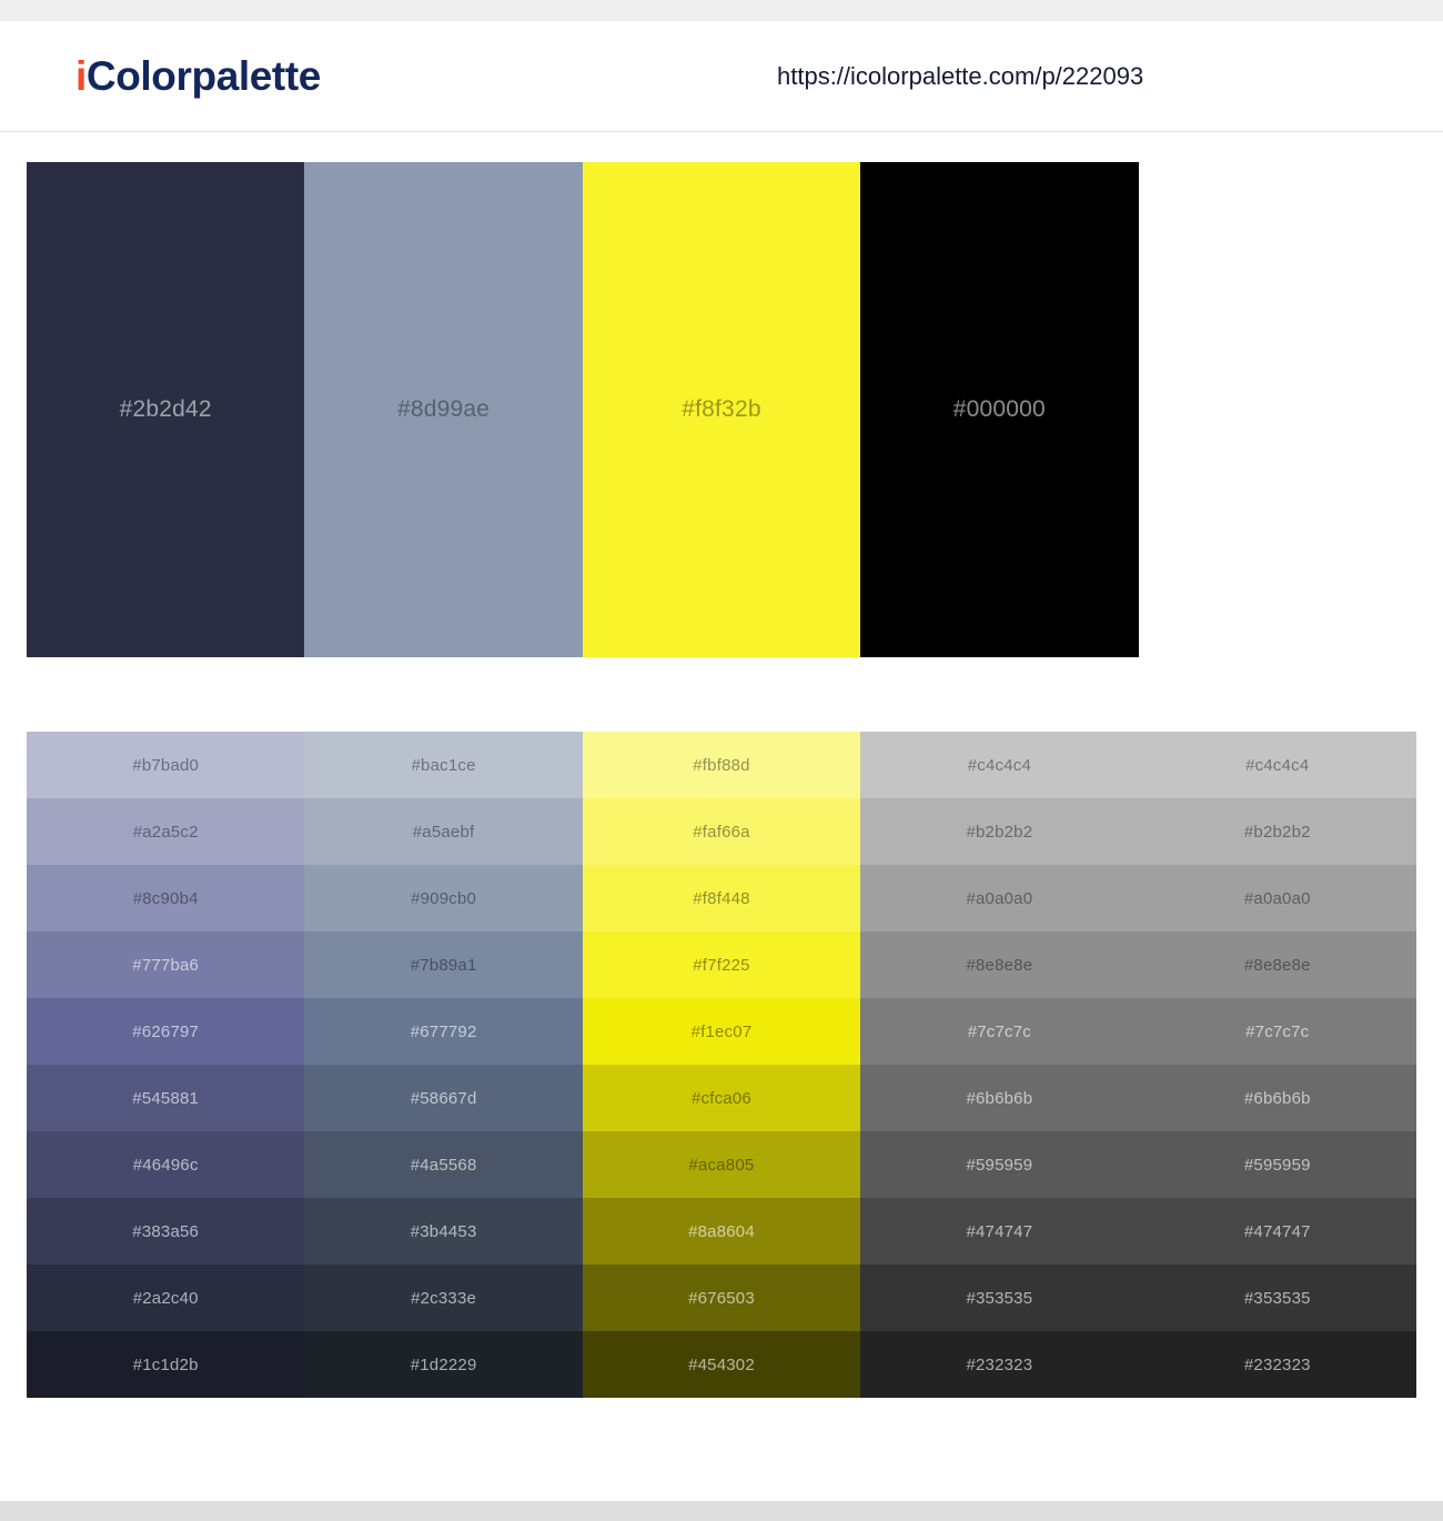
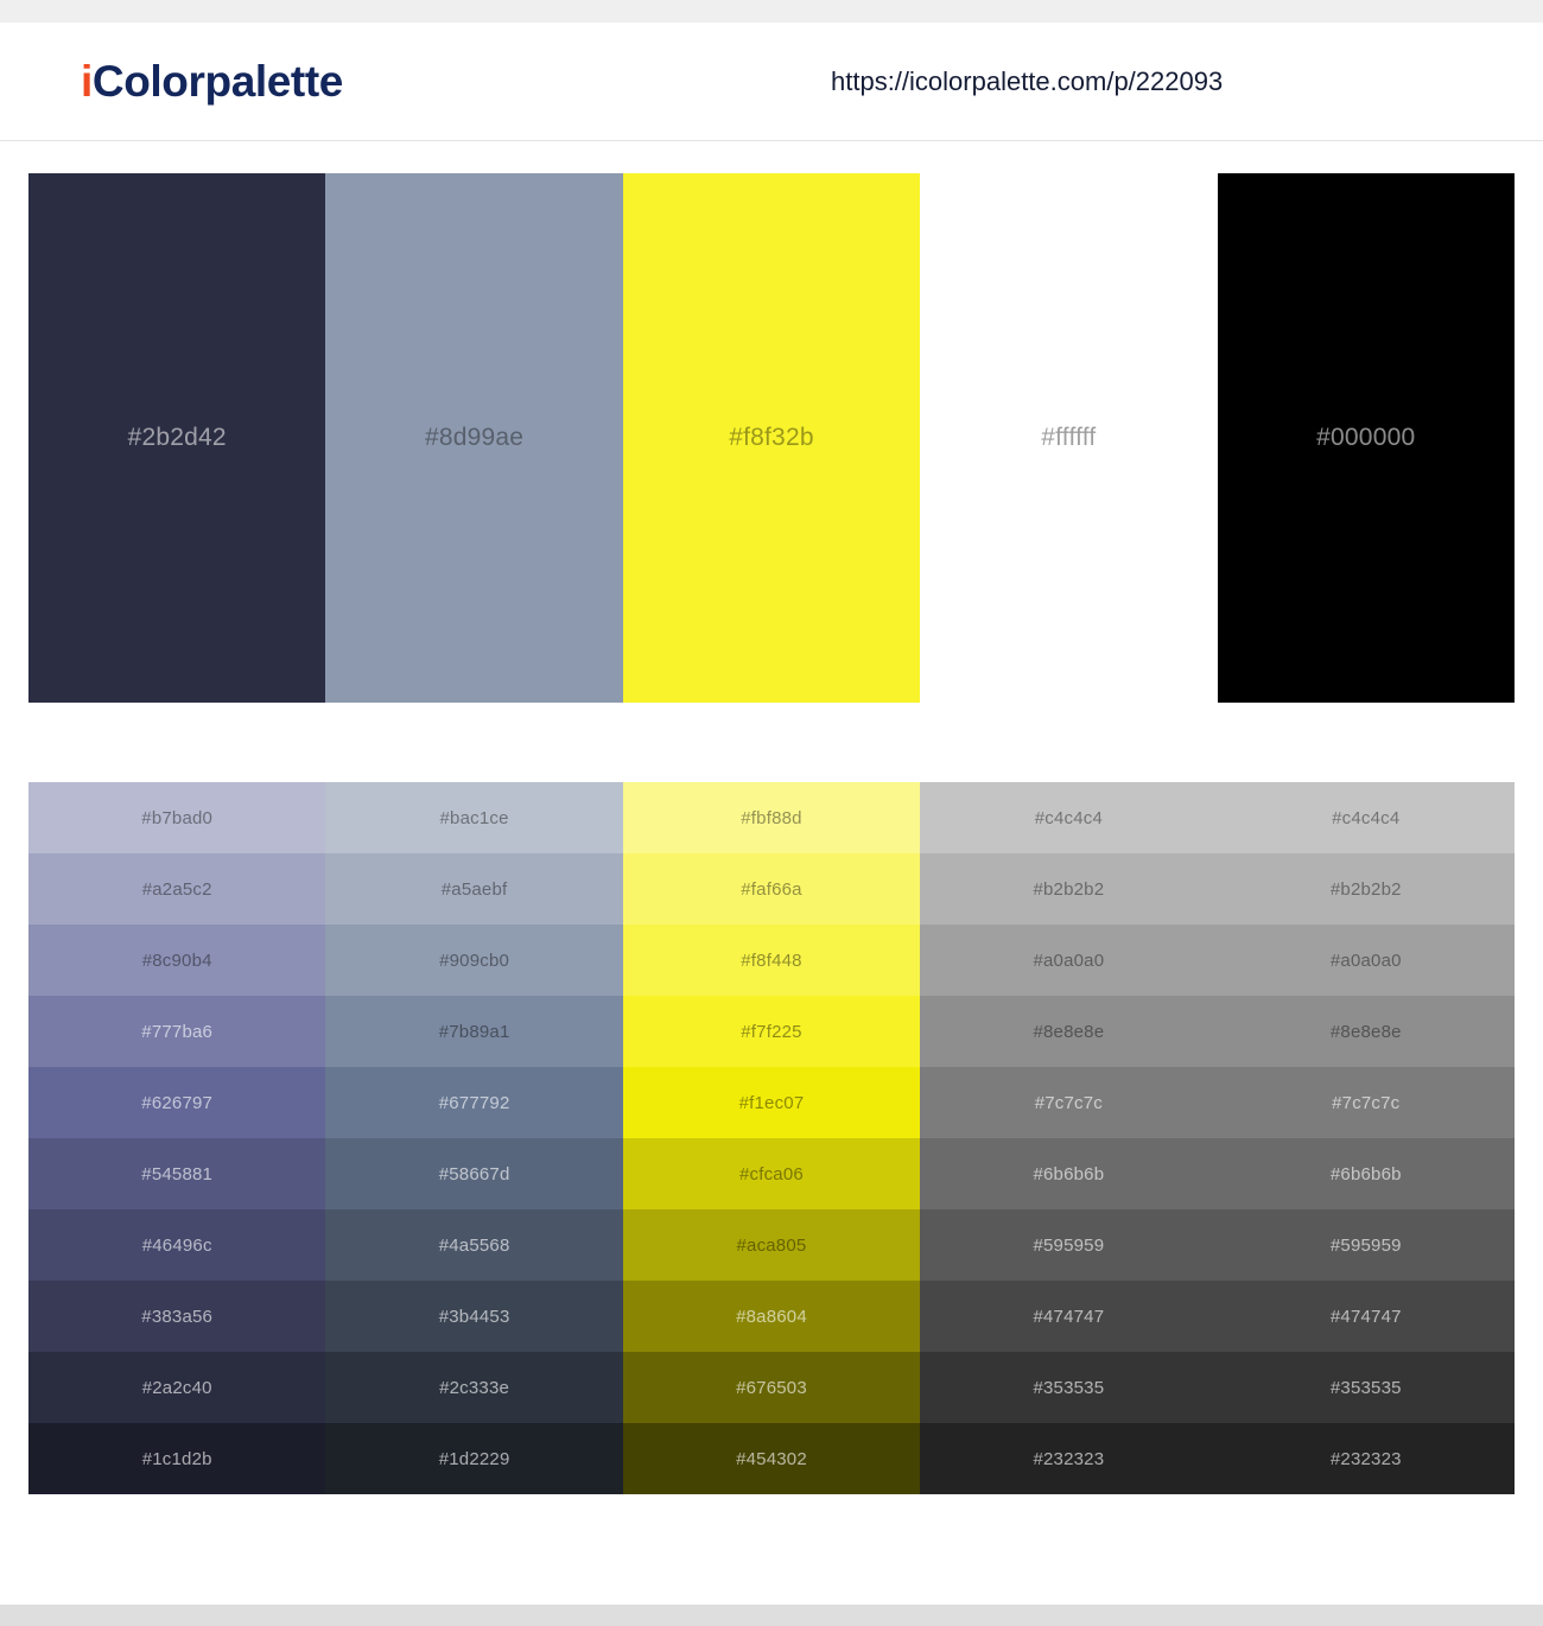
  iColorpalette
  https://icolorpalette.com/p/222093
  #2b2d42
  #8d99ae
  #f8f32b
+ #ffffff
  #000000
  #b7bad0
  #bac1ce
  #fbf88d
  #c4c4c4
  #c4c4c4
  #a2a5c2
  #a5aebf
  #faf66a
  #b2b2b2
  #b2b2b2
  #8c90b4
  #909cb0
  #f8f448
  #a0a0a0
  #a0a0a0
  #777ba6
  #7b89a1
  #f7f225
  #8e8e8e
  #8e8e8e
  #626797
  #677792
  #f1ec07
  #7c7c7c
  #7c7c7c
  #545881
  #58667d
  #cfca06
  #6b6b6b
  #6b6b6b
  #46496c
  #4a5568
  #aca805
  #595959
  #595959
  #383a56
  #3b4453
  #8a8604
  #474747
  #474747
  #2a2c40
  #2c333e
  #676503
  #353535
  #353535
  #1c1d2b
  #1d2229
  #454302
  #232323
  #232323
